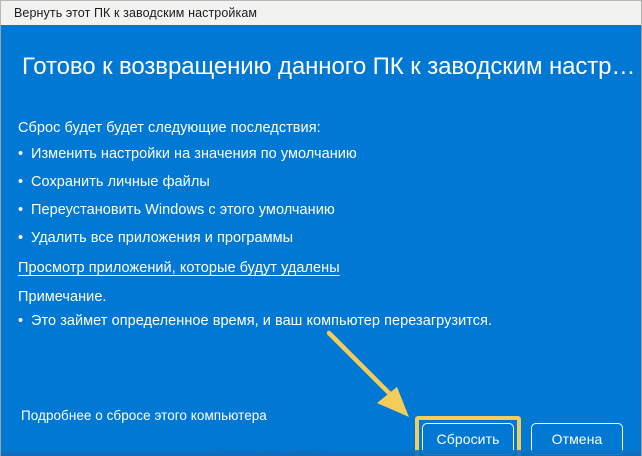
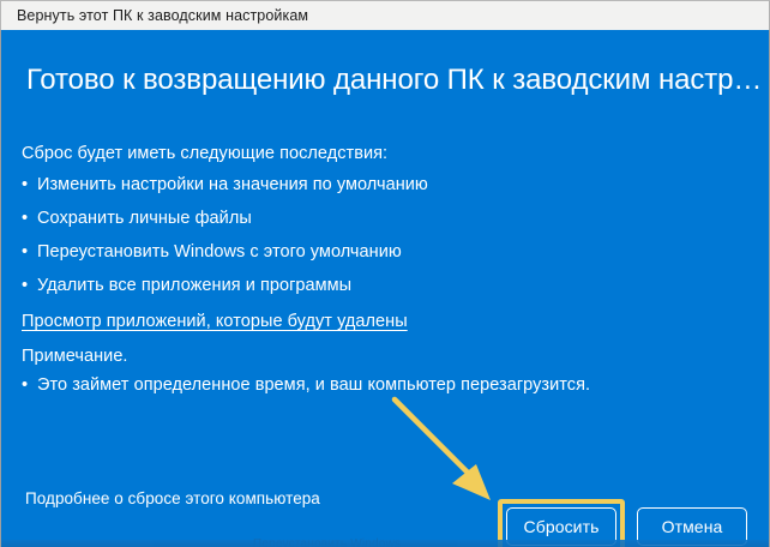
  Вернуть этот ПК к заводским настройкам
  Готово к возвращению данного ПК к заводским настр…
- Сброс будет будет следующие последствия:
+ Сброс будет иметь следующие последствия:
  •
  Изменить настройки на значения по умолчанию
  •
  Сохранить личные файлы
  •
  Переустановить Windows с этого умолчанию
  •
  Удалить все приложения и программы
  Просмотр приложений, которые будут удалены
  Примечание.
  •
  Это займет определенное время, и ваш компьютер перезагрузится.
  Подробнее о сбросе этого компьютера
  Сбросить
  Отмена
  Переустановить Windows
